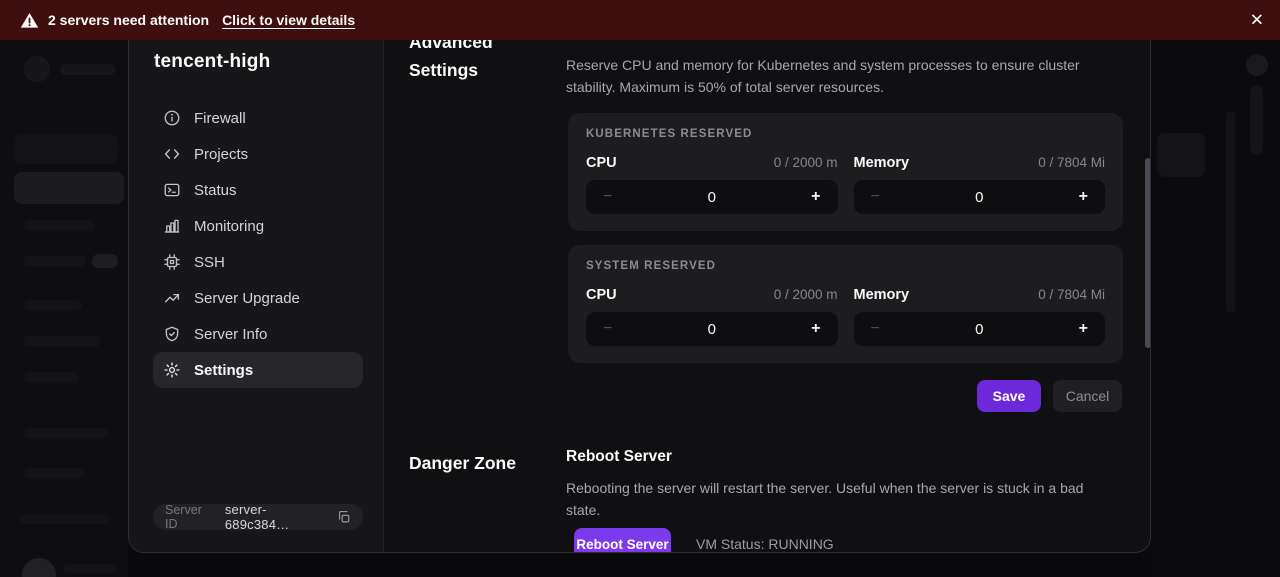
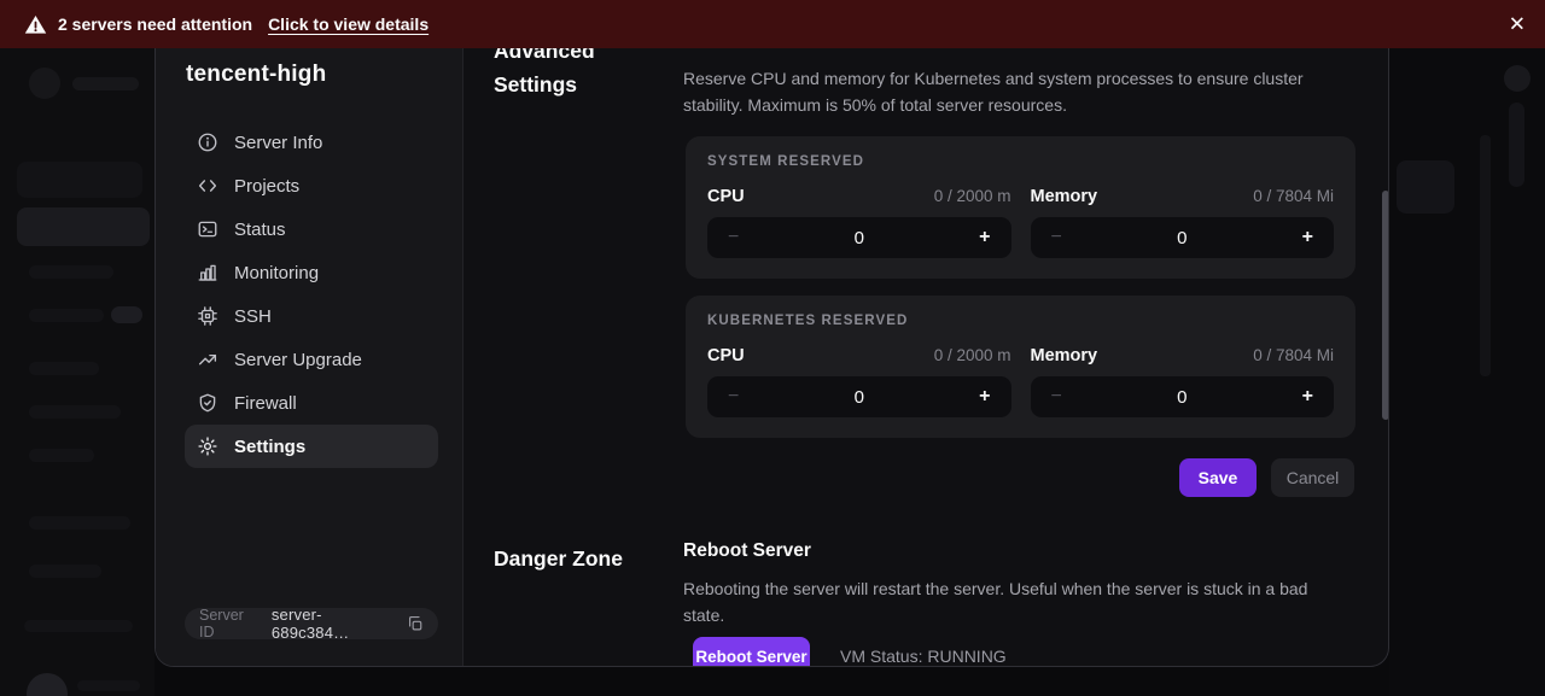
  tencent-high
- Firewall
+ Server Info
  Projects
  Status
  Monitoring
  SSH
  Server Upgrade
- Server Info
+ Firewall
  Settings
  Server ID
  server-689c384…
  Advanced Settings
  Reserve CPU and memory for Kubernetes and system processes to ensure cluster stability. Maximum is 50% of total server resources.
- KUBERNETES RESERVED
+ SYSTEM RESERVED
  CPU
  0 / 2000 m
  −
  0
  +
  Memory
  0 / 7804 Mi
  −
  0
  +
- SYSTEM RESERVED
+ KUBERNETES RESERVED
  CPU
  0 / 2000 m
  −
  0
  +
  Memory
  0 / 7804 Mi
  −
  0
  +
  Save
  Cancel
  Danger Zone
  Reboot Server
  Rebooting the server will restart the server. Useful when the server is stuck in a bad state.
  Reboot Server
  VM Status: RUNNING
  2 servers need attention
  Click to view details
  ✕
